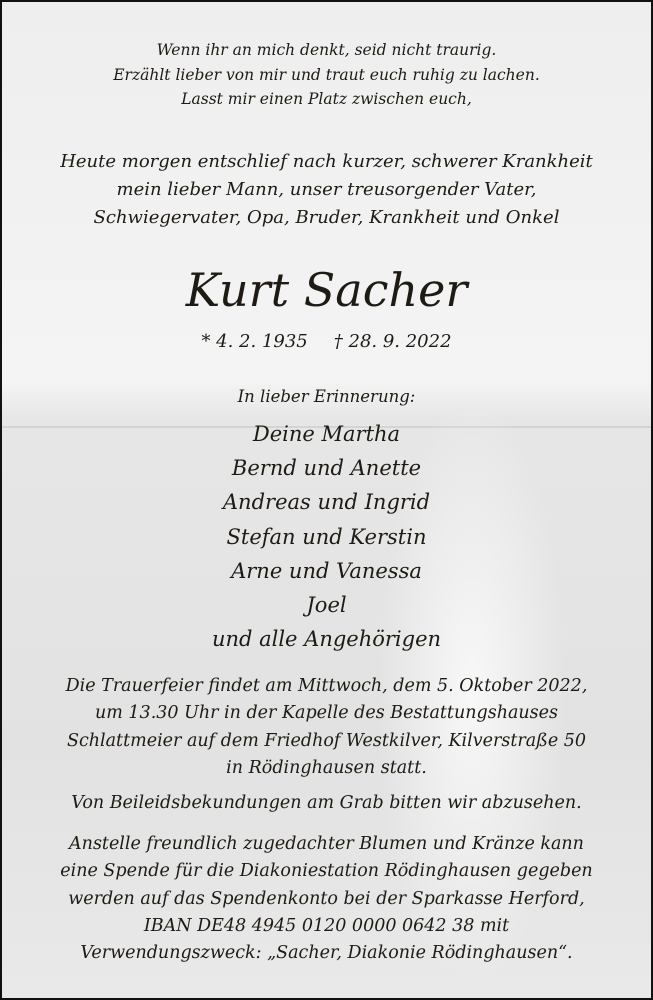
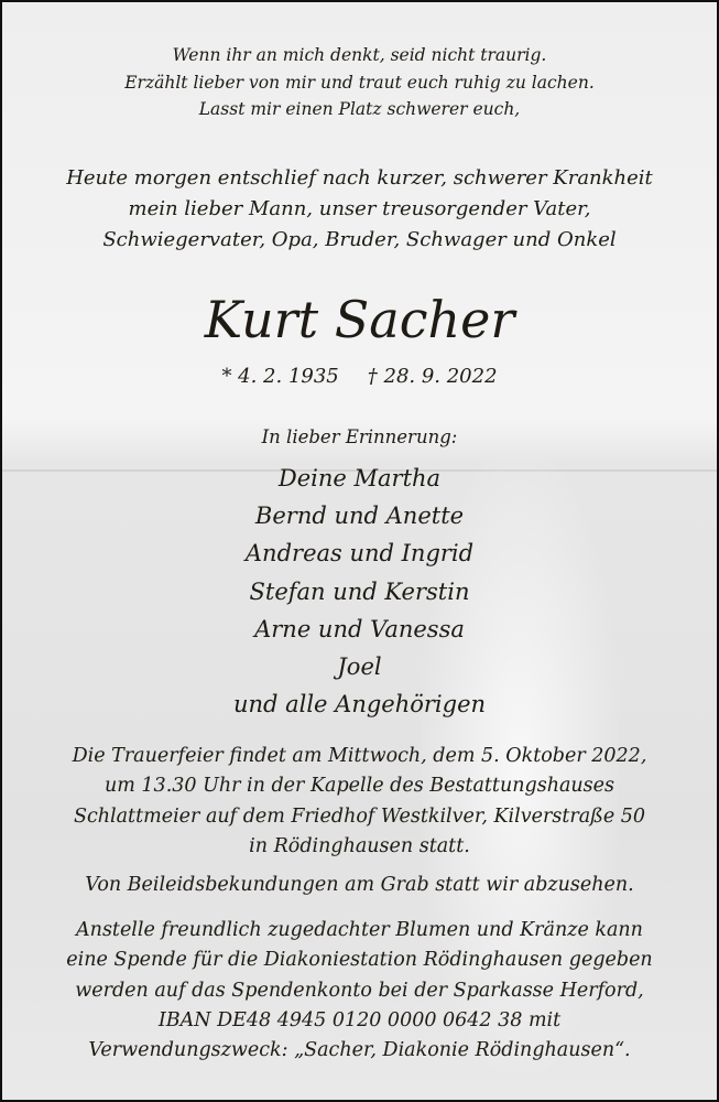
  Wenn ihr an mich denkt, seid nicht traurig.
  Erzählt lieber von mir und traut euch ruhig zu lachen.
- Lasst mir einen Platz zwischen euch,
+ Lasst mir einen Platz schwerer euch,
  Heute morgen entschlief nach kurzer, schwerer Krankheit
  mein lieber Mann, unser treusorgender Vater,
- Schwiegervater, Opa, Bruder, Krankheit und Onkel
+ Schwiegervater, Opa, Bruder, Schwager und Onkel
  Kurt Sacher
  * 4. 2. 1935 † 28. 9. 2022
  In lieber Erinnerung:
  Deine Martha
  Bernd und Anette
  Andreas und Ingrid
  Stefan und Kerstin
  Arne und Vanessa
  Joel
  und alle Angehörigen
  Die Trauerfeier findet am Mittwoch, dem 5. Oktober 2022,
  um 13.30 Uhr in der Kapelle des Bestattungshauses
  Schlattmeier auf dem Friedhof Westkilver, Kilverstraße 50
  in Rödinghausen statt.
- Von Beileidsbekundungen am Grab bitten wir abzusehen.
+ Von Beileidsbekundungen am Grab statt wir abzusehen.
  Anstelle freundlich zugedachter Blumen und Kränze kann
  eine Spende für die Diakoniestation Rödinghausen gegeben
  werden auf das Spendenkonto bei der Sparkasse Herford,
  IBAN DE48 4945 0120 0000 0642 38 mit
  Verwendungszweck: „Sacher, Diakonie Rödinghausen“.
